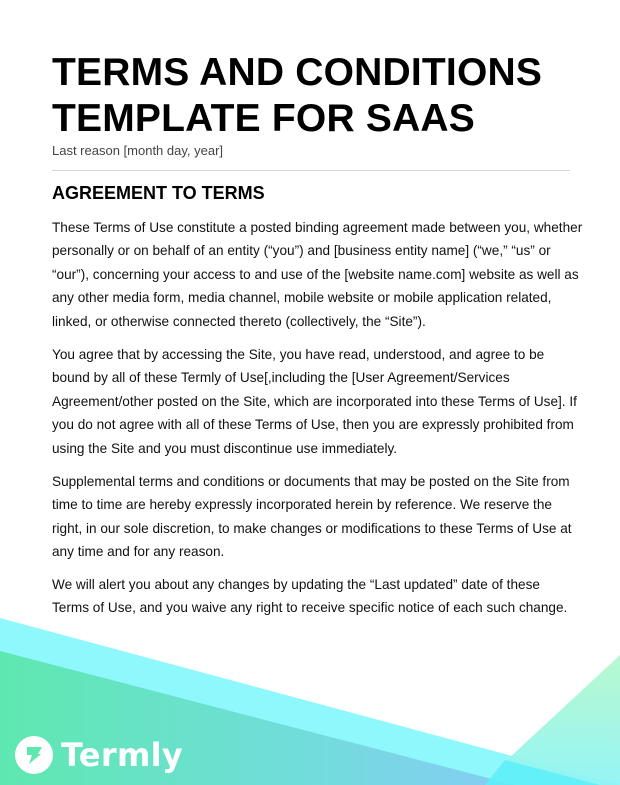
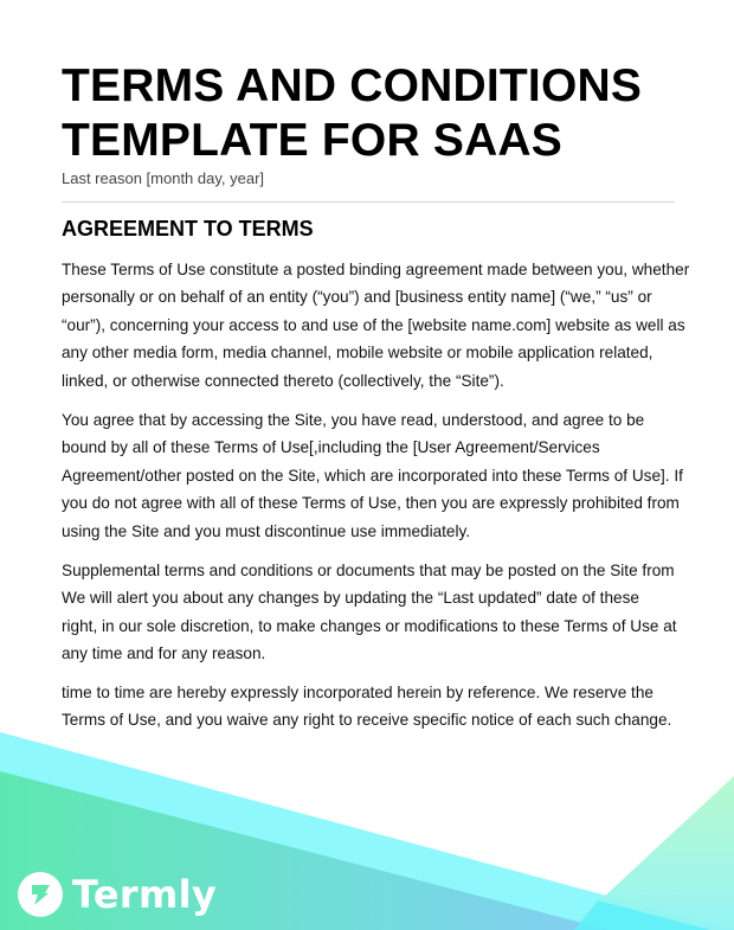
  TERMS AND CONDITIONS
  TEMPLATE FOR SAAS
  Last reason [month day, year]
  AGREEMENT TO TERMS
  These Terms of Use constitute a posted binding agreement made between you, whether
  personally or on behalf of an entity (“you”) and [business entity name] (“we,” “us” or
  “our”), concerning your access to and use of the [website name.com] website as well as
  any other media form, media channel, mobile website or mobile application related,
  linked, or otherwise connected thereto (collectively, the “Site”).
  You agree that by accessing the Site, you have read, understood, and agree to be
- bound by all of these Termly of Use[,including the [User Agreement/Services
+ bound by all of these Terms of Use[,including the [User Agreement/Services
  Agreement/other posted on the Site, which are incorporated into these Terms of Use]. If
  you do not agree with all of these Terms of Use, then you are expressly prohibited from
  using the Site and you must discontinue use immediately.
  Supplemental terms and conditions or documents that may be posted on the Site from
- time to time are hereby expressly incorporated herein by reference. We reserve the
+ We will alert you about any changes by updating the “Last updated” date of these
  right, in our sole discretion, to make changes or modifications to these Terms of Use at
  any time and for any reason.
- We will alert you about any changes by updating the “Last updated” date of these
+ time to time are hereby expressly incorporated herein by reference. We reserve the
  Terms of Use, and you waive any right to receive specific notice of each such change.
  Termly
